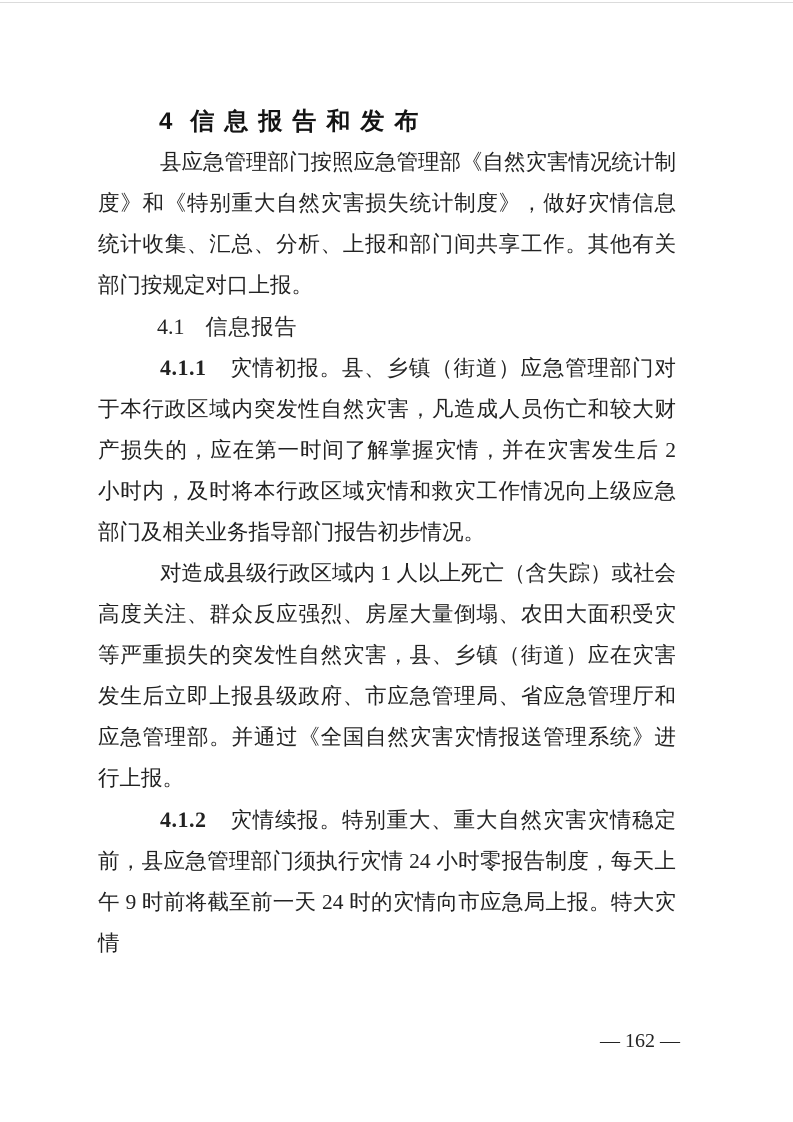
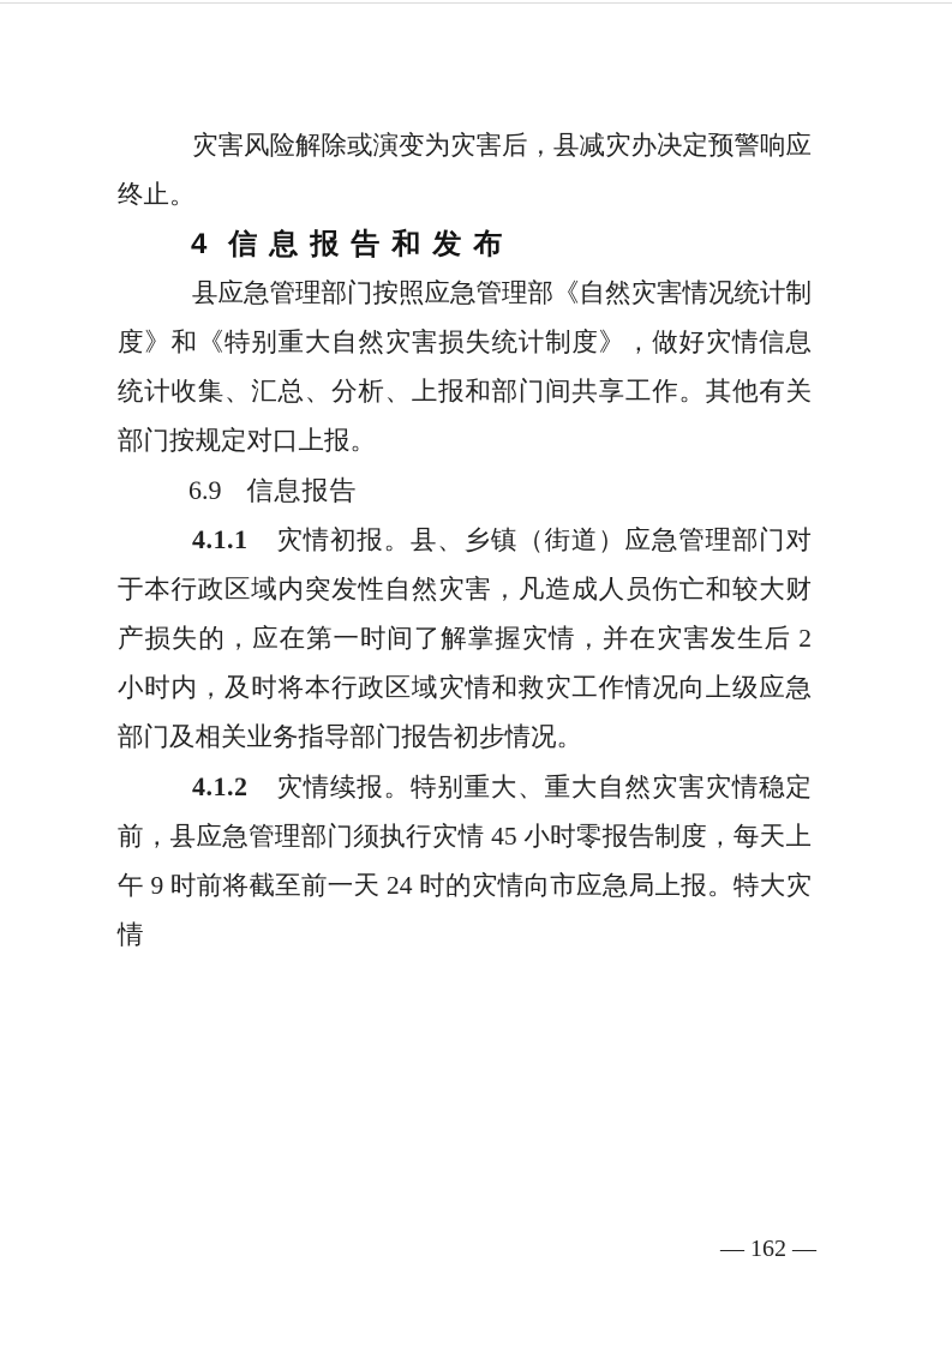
+ 灾害风险解除或演变为灾害后，县减灾办决定预警响应终止。
  4 信息报告和发布
  县应急管理部门按照应急管理部《自然灾害情况统计制度》和《特别重大自然灾害损失统计制度》，做好灾情信息统计收集、汇总、分析、上报和部门间共享工作。其他有关部门按规定对口上报。
- 4.1 信息报告
+ 6.9 信息报告
  4.1.1 灾情初报。县、乡镇（街道）应急管理部门对于本行政区域内突发性自然灾害，凡造成人员伤亡和较大财产损失的，应在第一时间了解掌握灾情，并在灾害发生后 2 小时内，及时将本行政区域灾情和救灾工作情况向上级应急部门及相关业务指导部门报告初步情况。
- 对造成县级行政区域内 1 人以上死亡（含失踪）或社会高度关注、群众反应强烈、房屋大量倒塌、农田大面积受灾等严重损失的突发性自然灾害，县、乡镇（街道）应在灾害发生后立即上报县级政府、市应急管理局、省应急管理厅和应急管理部。并通过《全国自然灾害灾情报送管理系统》进行上报。
- 4.1.2 灾情续报。特别重大、重大自然灾害灾情稳定前，县应急管理部门须执行灾情 24 小时零报告制度，每天上午 9 时前将截至前一天 24 时的灾情向市应急局上报。特大灾情
+ 4.1.2 灾情续报。特别重大、重大自然灾害灾情稳定前，县应急管理部门须执行灾情 45 小时零报告制度，每天上午 9 时前将截至前一天 24 时的灾情向市应急局上报。特大灾情
  — 162 —
